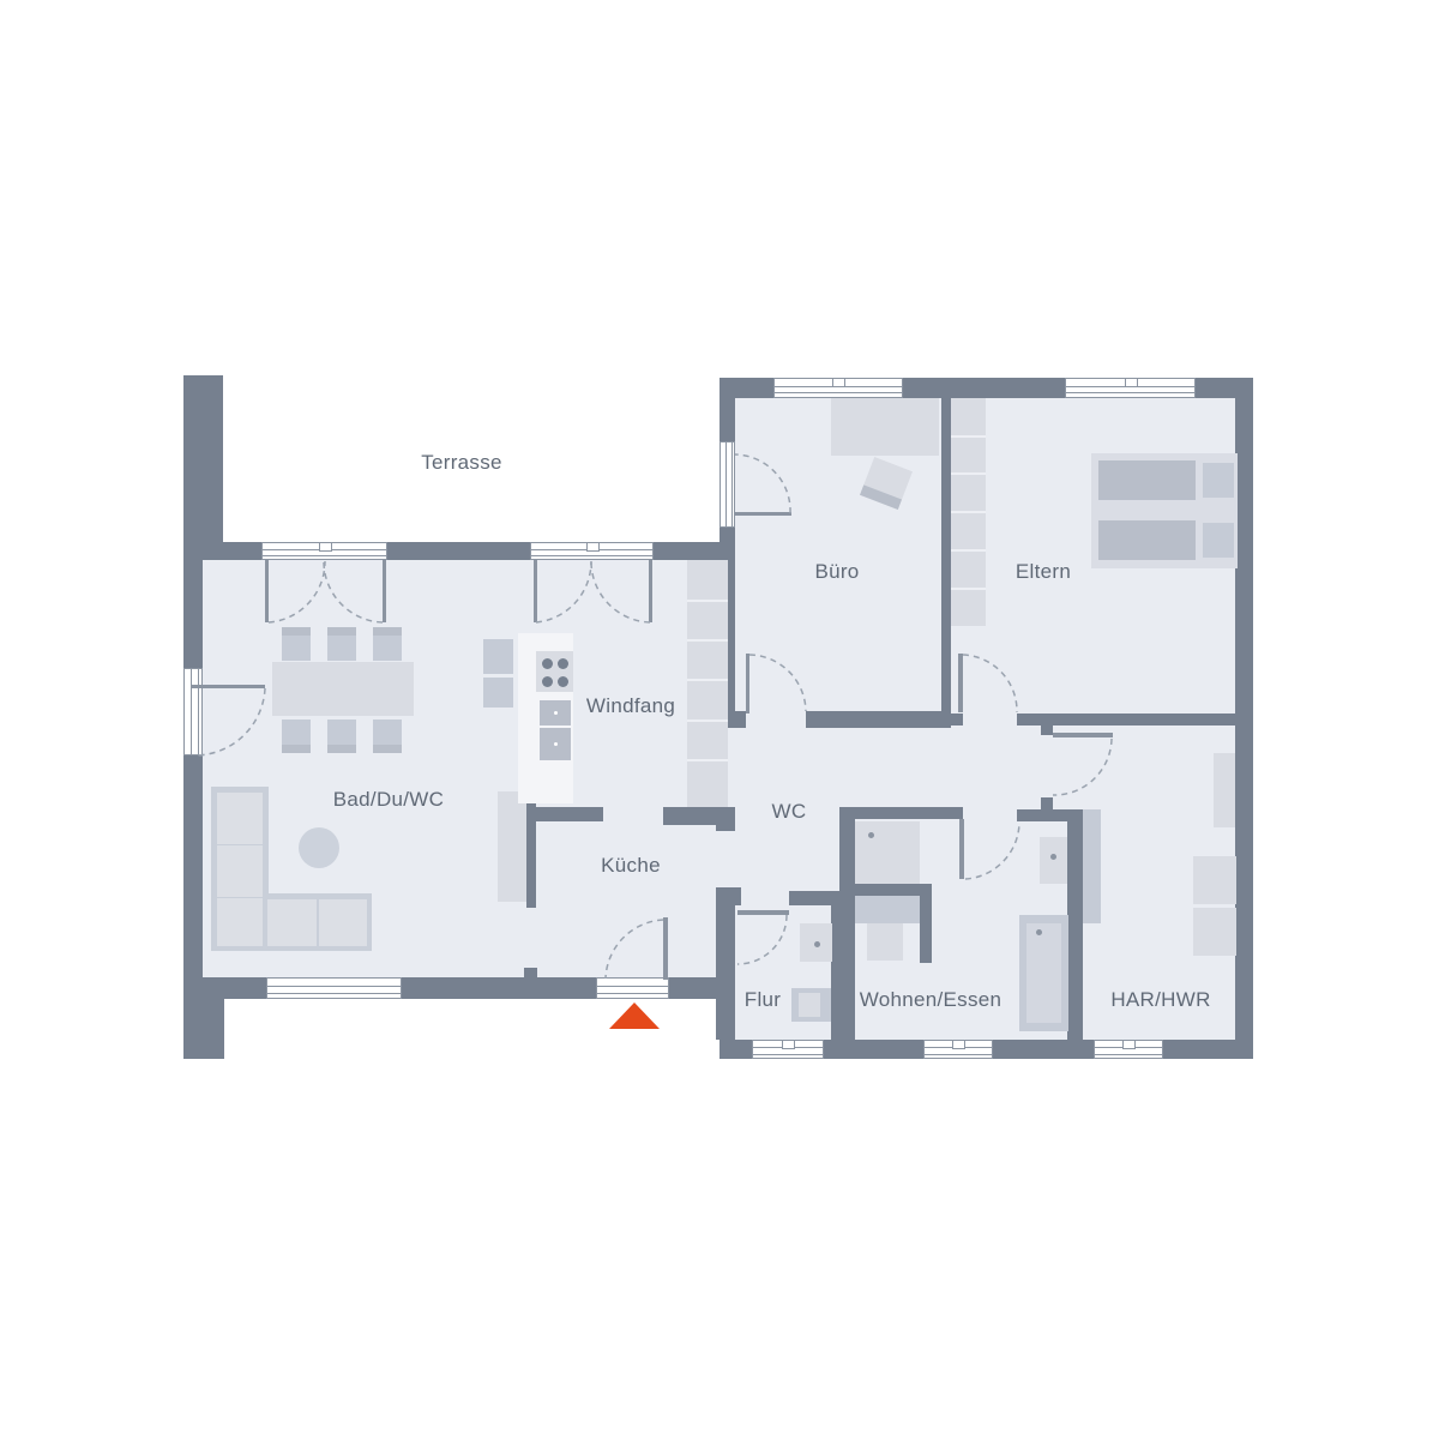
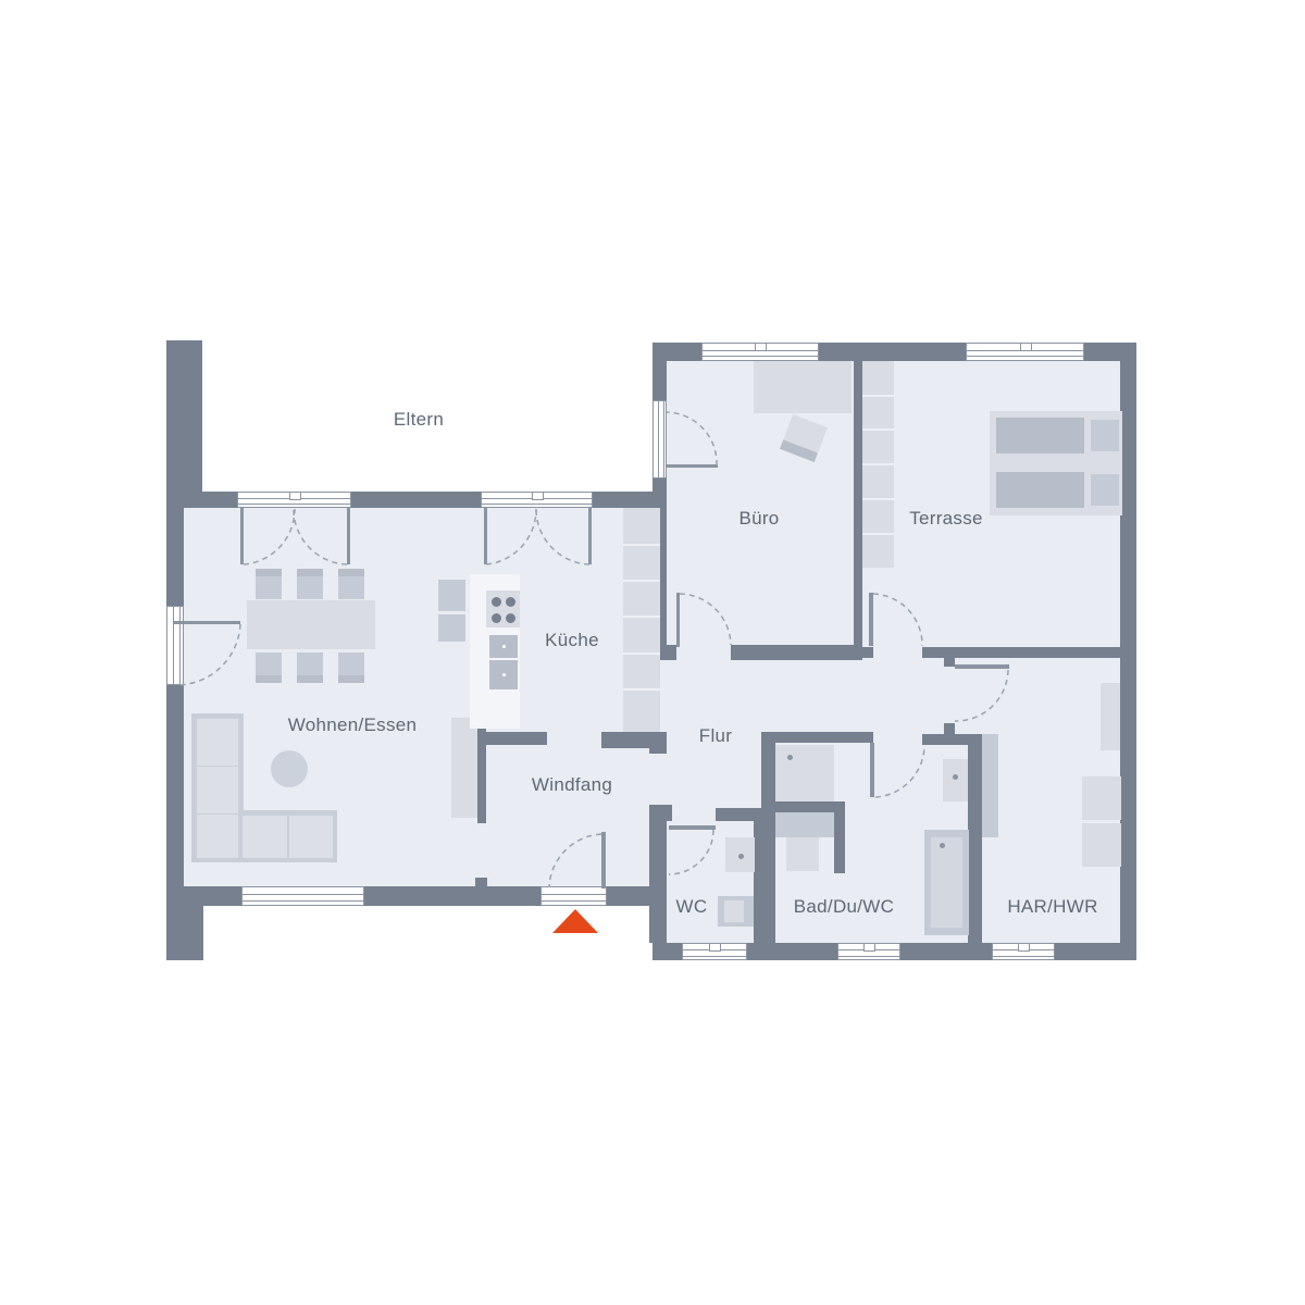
- Terrasse
+ Eltern
  Büro
- Eltern
+ Terrasse
- Windfang
+ Küche
- Bad/Du/WC
+ Wohnen/Essen
- WC
+ Flur
- Küche
+ Windfang
- Flur
+ WC
- Wohnen/Essen
+ Bad/Du/WC
  HAR/HWR
